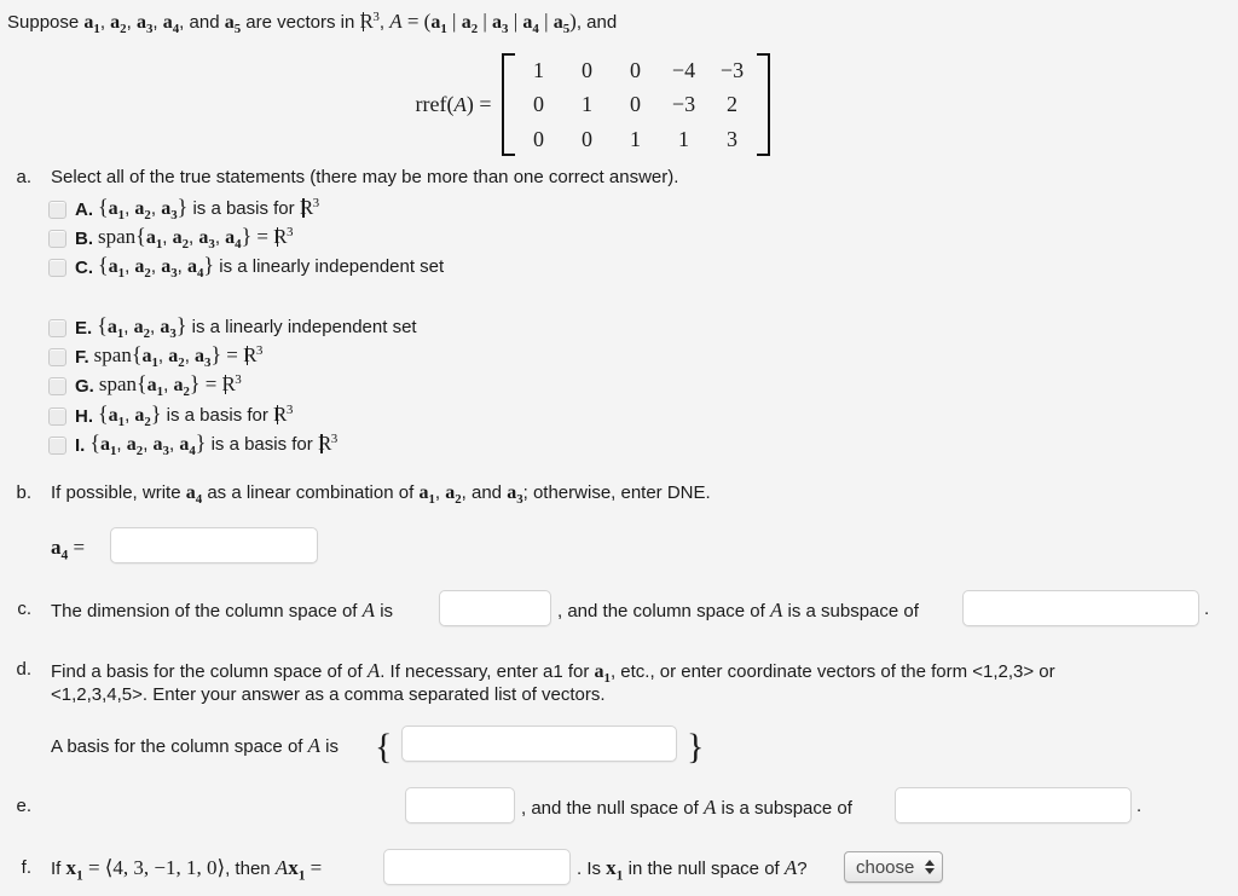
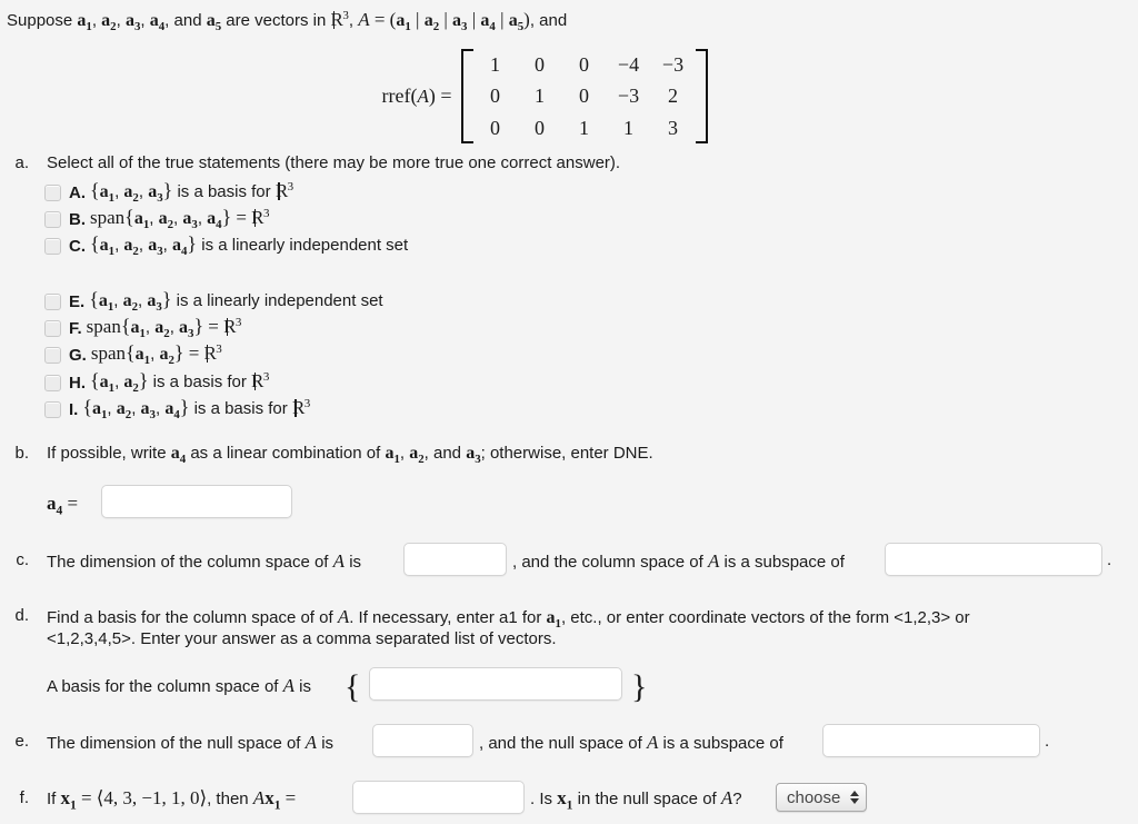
  Suppose a1, a2, a3, a4, and a5 are vectors in 3, A = (a1 | a2 | a3 | a4 | a5), and
  rref(A) =
  1	0	0	−4	−3
  0	1	0	−3	2
  0	0	1	1	3
  a.
- Select all of the true statements (there may be more than one correct answer).
+ Select all of the true statements (there may be more true one correct answer).
  A.
  {a1, a2, a3} is a basis for 3
  B.
  span{a1, a2, a3, a4} = 3
  C.
  {a1, a2, a3, a4} is a linearly independent set
  E.
  {a1, a2, a3} is a linearly independent set
  F.
  span{a1, a2, a3} = 3
  G.
  span{a1, a2} = 3
  H.
  {a1, a2} is a basis for 3
  I.
  {a1, a2, a3, a4} is a basis for 3
  b.
  If possible, write a4 as a linear combination of a1, a2, and a3; otherwise, enter DNE.
  a4 =
  c.
  The dimension of the column space of A is
  , and the column space of A is a subspace of
  .
  d.
  Find a basis for the column space of of A. If necessary, enter a1 for a1, etc., or enter coordinate vectors of the form <1,2,3> or
  <1,2,3,4,5>. Enter your answer as a comma separated list of vectors.
  A basis for the column space of A is
  {
  }
  e.
+ The dimension of the null space of A is
  , and the null space of A is a subspace of
  .
  f.
  If x1 = ⟨4, 3, −1, 1, 0⟩, then Ax1 =
  . Is x1 in the null space of A?
  choose
